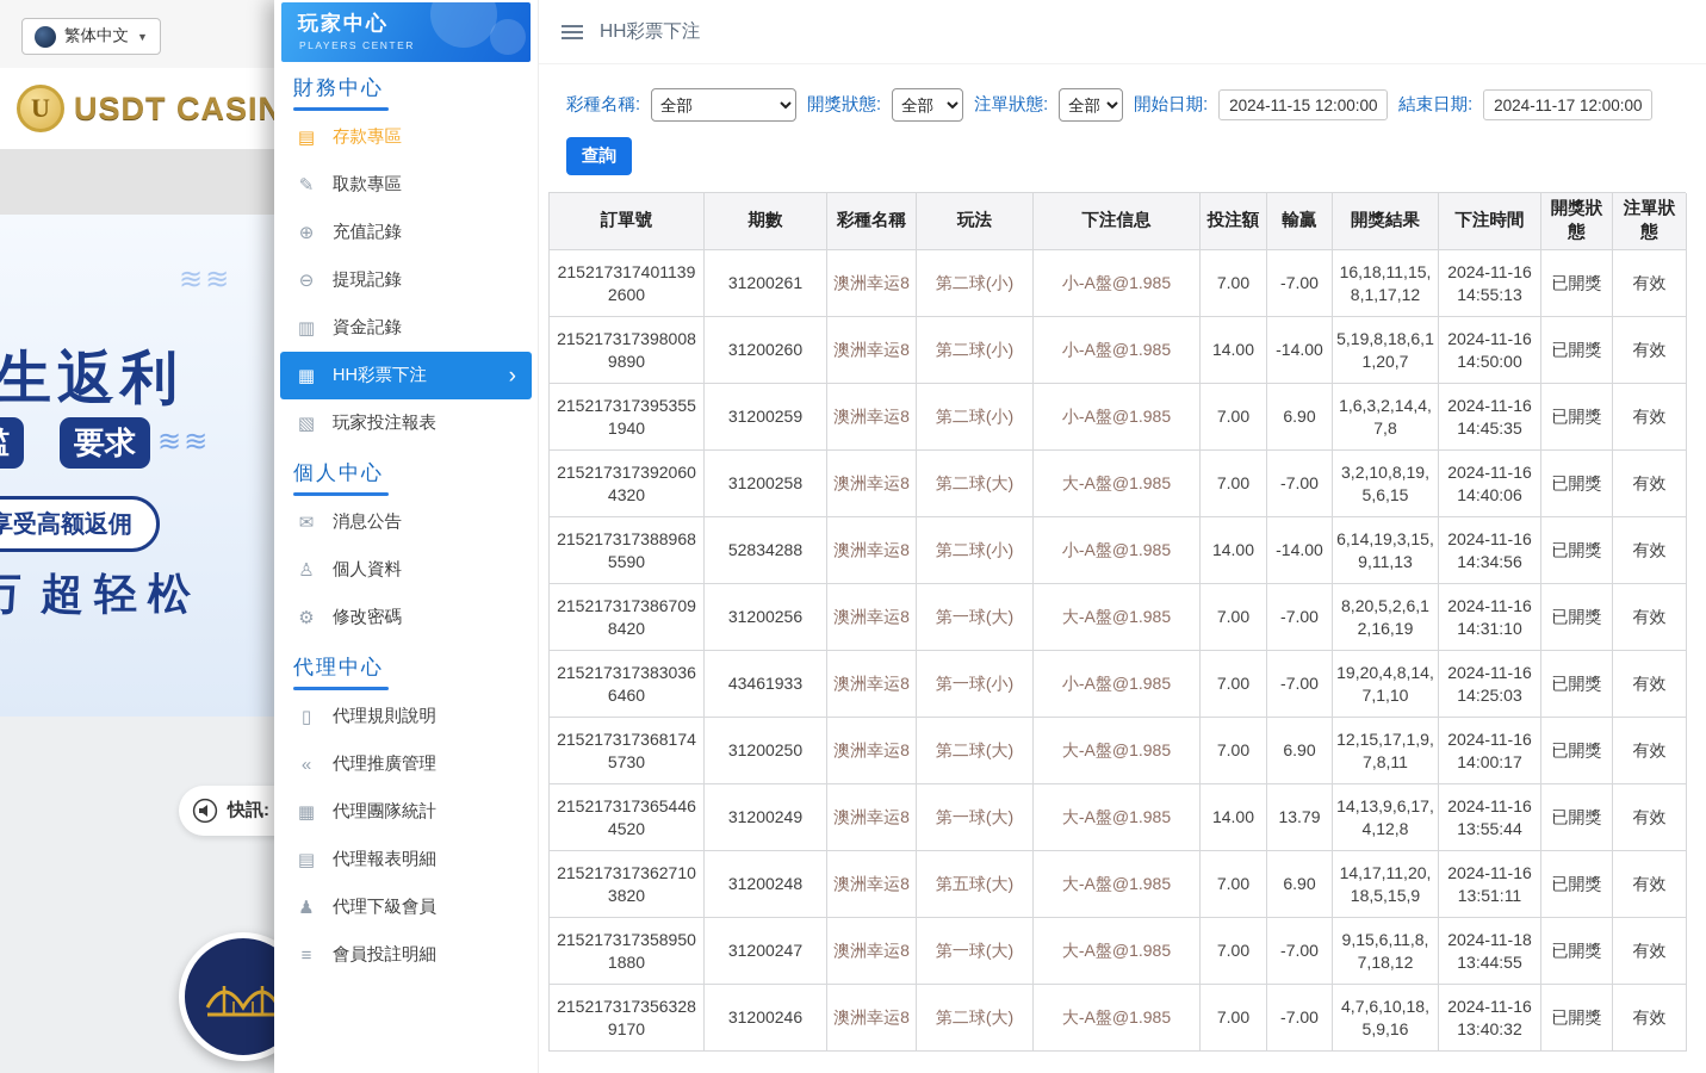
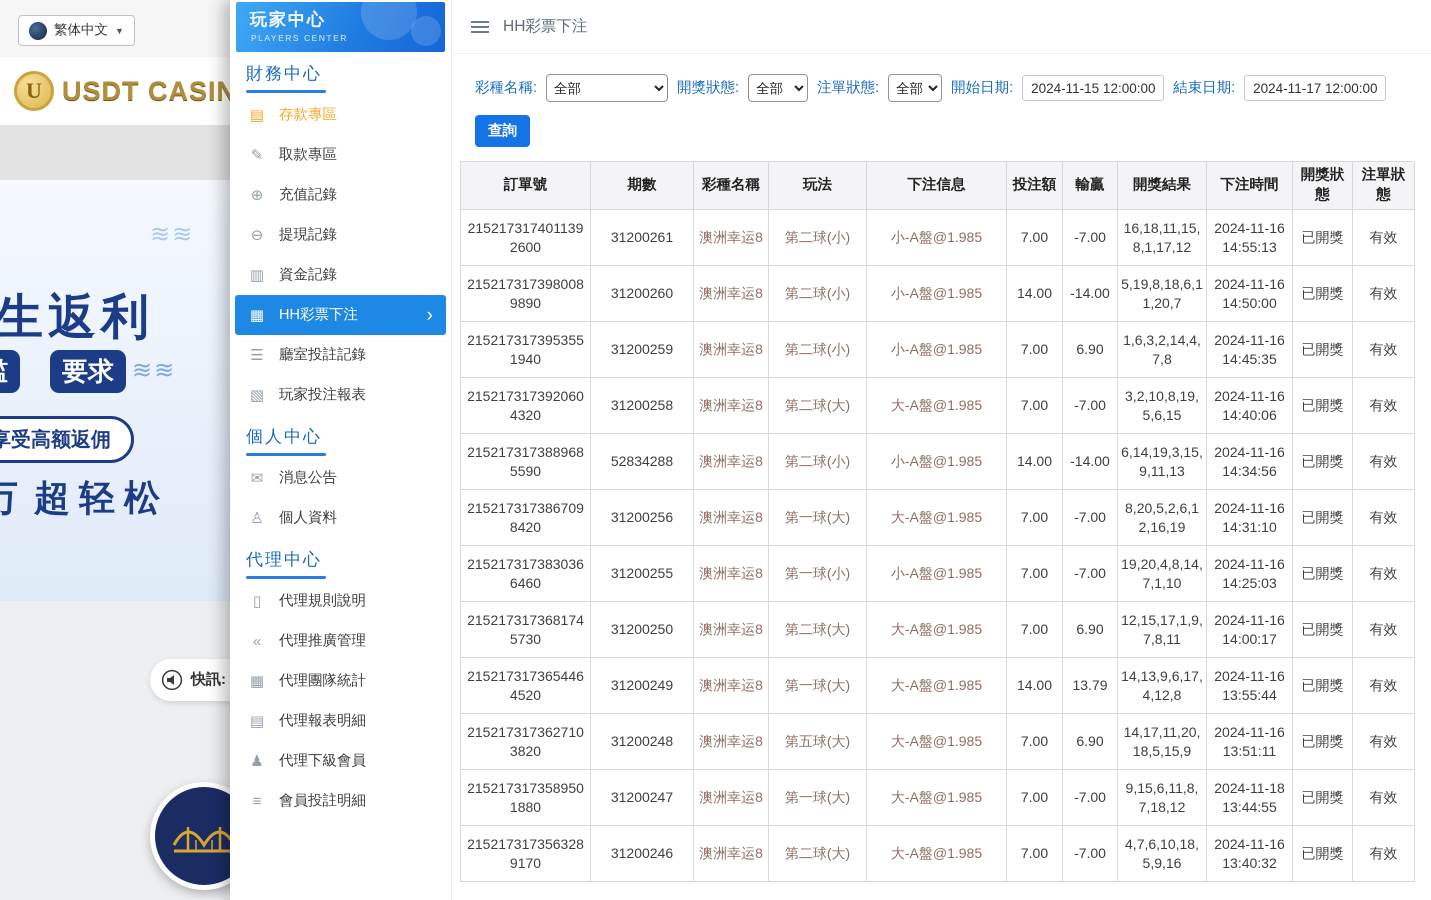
  繁体中文
  ▼
  U
  USDT CASIN
  生返利
  要求
  ≋≋
  ≋≋
  享受高额返佣
  万
  超轻松
  快訊:
  玩家中心
  PLAYERS CENTER
  財務中心
  ▤
  存款專區
  ✎
  取款專區
  ⊕
  充值記錄
  ⊖
  提現記錄
  ▥
  資金記錄
  ▦
  HH彩票下注
  ›
+ ☰
+ 廳室投註記錄
  ▧
  玩家投注報表
  個人中心
  ✉
  消息公告
  ♙
  個人資料
- ⚙
- 修改密碼
  代理中心
  ▯
  代理規則說明
  «
  代理推廣管理
  ▦
  代理團隊統計
  ▤
  代理報表明細
  ♟
  代理下級會員
  ≡
  會員投註明細
  HH彩票下注
  彩種名稱:
  全部
  開獎狀態:
  全部
  注單狀態:
  全部
  開始日期:
  2024-11-15 12:00:00
  結束日期:
  2024-11-17 12:00:00
  查詢
  訂單號
  期數
  彩種名稱
  玩法
  下注信息
  投注額
  輸贏
  開獎結果
  下注時間
  開獎狀態
  注單狀態
  2152173174011392600
  31200261
  澳洲幸运8
  第二球(小)
  小-A盤@1.985
  7.00
  -7.00
  16,18,11,15,8,1,17,12
  2024-11-16 14:55:13
  已開獎
  有效
  2152173173980089890
  31200260
  澳洲幸运8
  第二球(小)
  小-A盤@1.985
  14.00
  -14.00
  5,19,8,18,6,11,20,7
  2024-11-16 14:50:00
  已開獎
  有效
  2152173173953551940
  31200259
  澳洲幸运8
  第二球(小)
  小-A盤@1.985
  7.00
  6.90
  1,6,3,2,14,4,7,8
  2024-11-16 14:45:35
  已開獎
  有效
  2152173173920604320
  31200258
  澳洲幸运8
  第二球(大)
  大-A盤@1.985
  7.00
  -7.00
  3,2,10,8,19,5,6,15
  2024-11-16 14:40:06
  已開獎
  有效
  2152173173889685590
  52834288
  澳洲幸运8
  第二球(小)
  小-A盤@1.985
  14.00
  -14.00
  6,14,19,3,15,9,11,13
  2024-11-16 14:34:56
  已開獎
  有效
  2152173173867098420
  31200256
  澳洲幸运8
  第一球(大)
  大-A盤@1.985
  7.00
  -7.00
  8,20,5,2,6,12,16,19
  2024-11-16 14:31:10
  已開獎
  有效
  2152173173830366460
- 43461933
+ 31200255
  澳洲幸运8
  第一球(小)
  小-A盤@1.985
  7.00
  -7.00
  19,20,4,8,14,7,1,10
  2024-11-16 14:25:03
  已開獎
  有效
  2152173173681745730
  31200250
  澳洲幸运8
  第二球(大)
  大-A盤@1.985
  7.00
  6.90
  12,15,17,1,9,7,8,11
  2024-11-16 14:00:17
  已開獎
  有效
  2152173173654464520
  31200249
  澳洲幸运8
  第一球(大)
  大-A盤@1.985
  14.00
  13.79
  14,13,9,6,17,4,12,8
  2024-11-16 13:55:44
  已開獎
  有效
  2152173173627103820
  31200248
  澳洲幸运8
  第五球(大)
  大-A盤@1.985
  7.00
  6.90
  14,17,11,20,18,5,15,9
  2024-11-16 13:51:11
  已開獎
  有效
  2152173173589501880
  31200247
  澳洲幸运8
  第一球(大)
  大-A盤@1.985
  7.00
  -7.00
  9,15,6,11,8,7,18,12
  2024-11-18 13:44:55
  已開獎
  有效
  2152173173563289170
  31200246
  澳洲幸运8
  第二球(大)
  大-A盤@1.985
  7.00
  -7.00
  4,7,6,10,18,5,9,16
  2024-11-16 13:40:32
  已開獎
  有效
